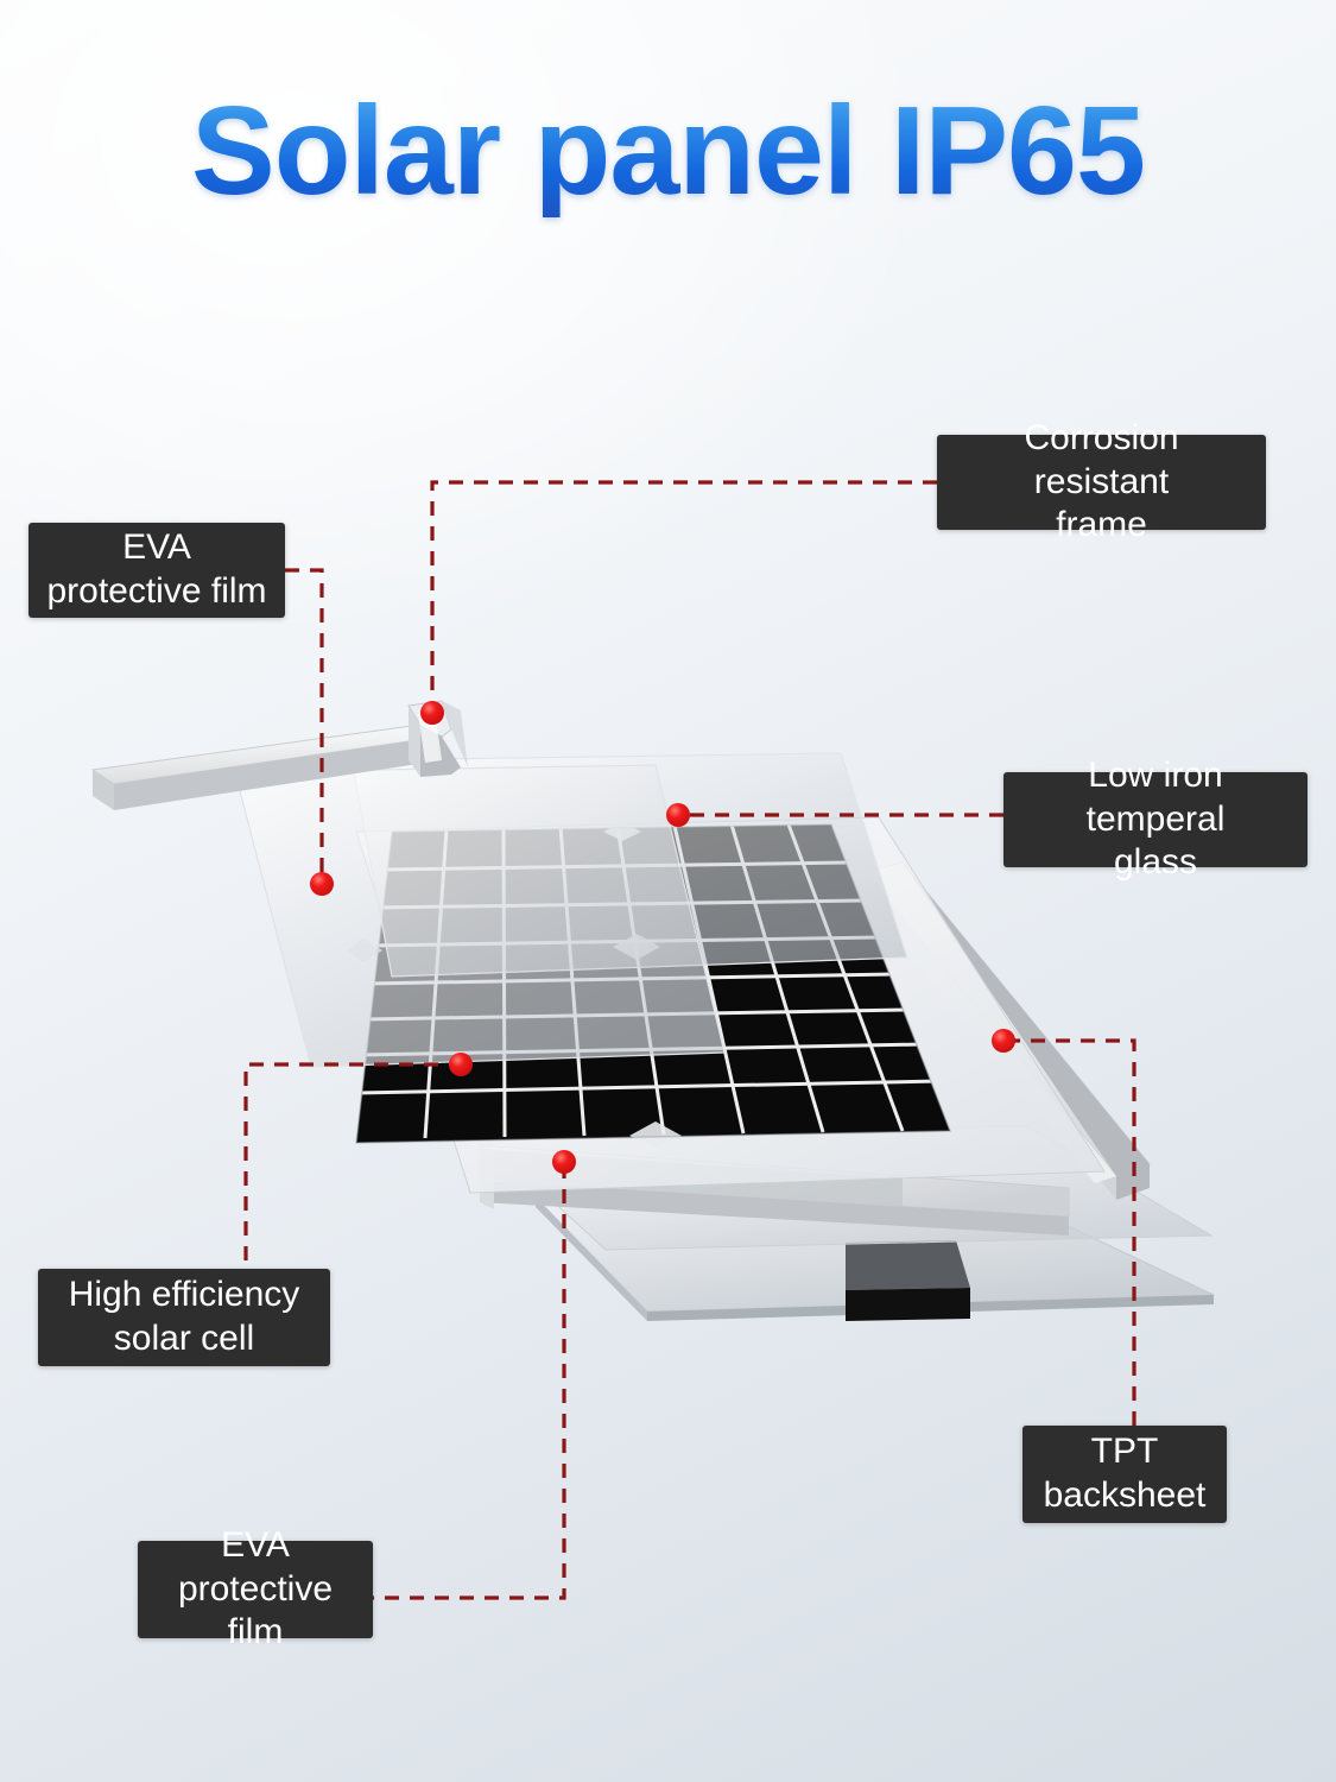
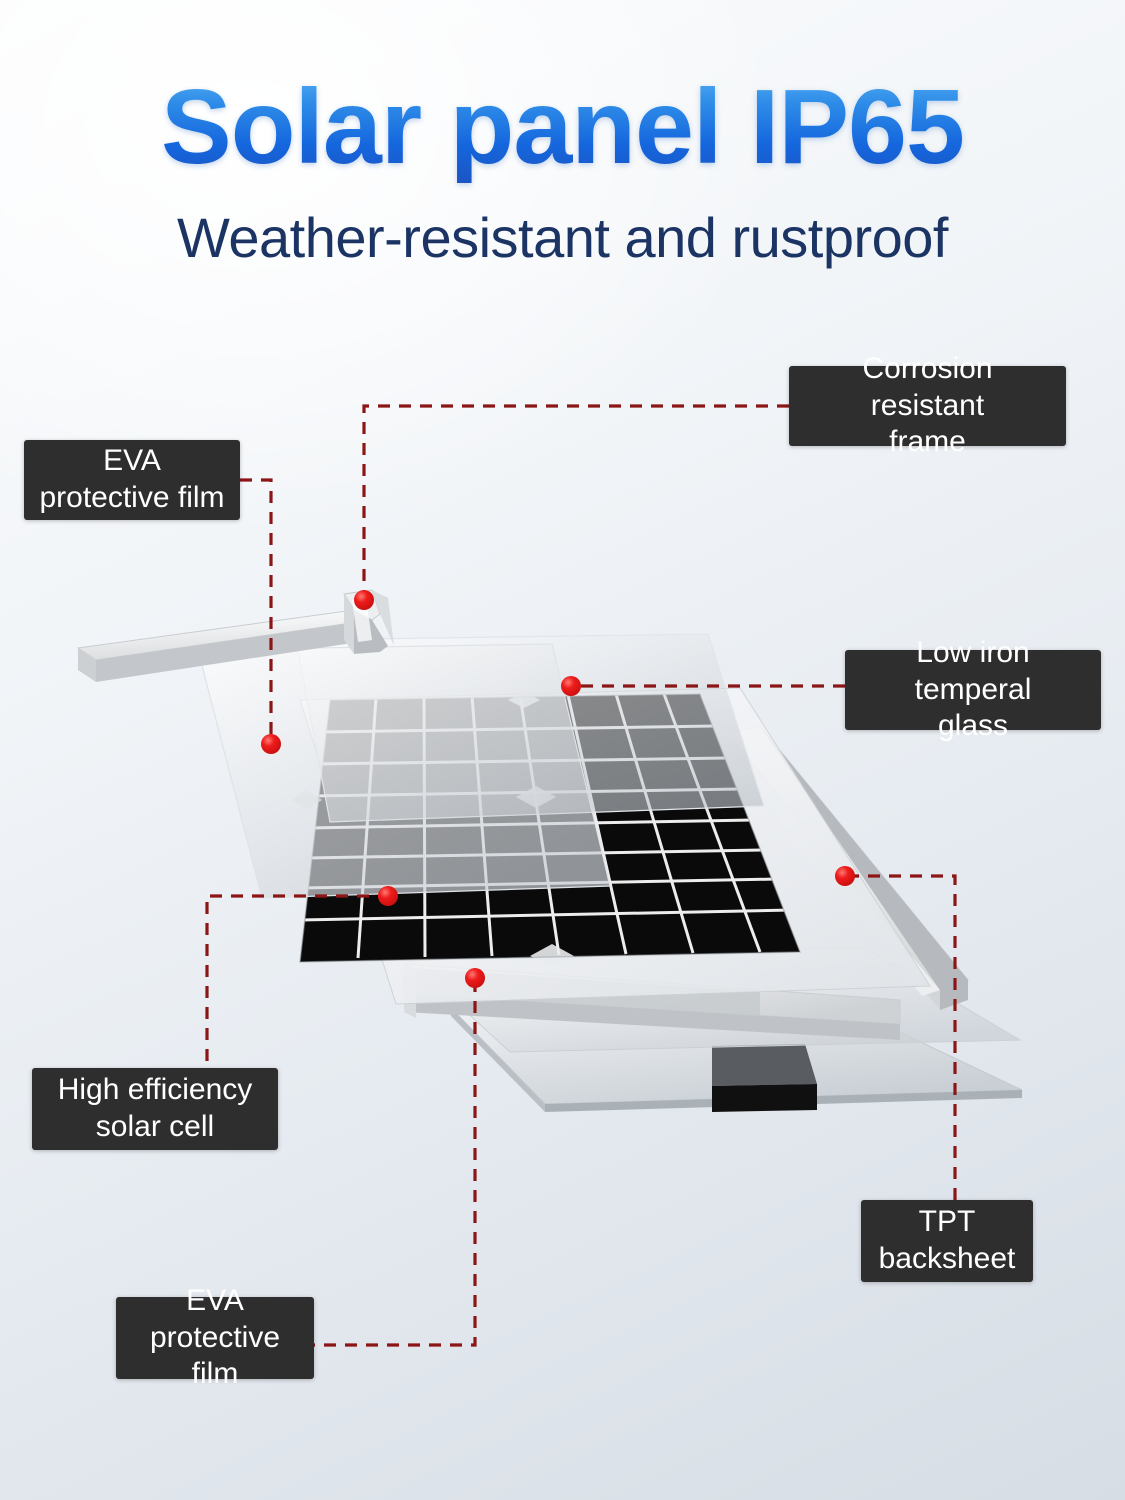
  Solar panel IP65
+ Weather-resistant and rustproof
  Corrosion resistant
  frame
  EVA
  protective film
  Low iron temperal
  glass
  High efficiency
  solar cell
  TPT
  backsheet
  EVA
  protective film
